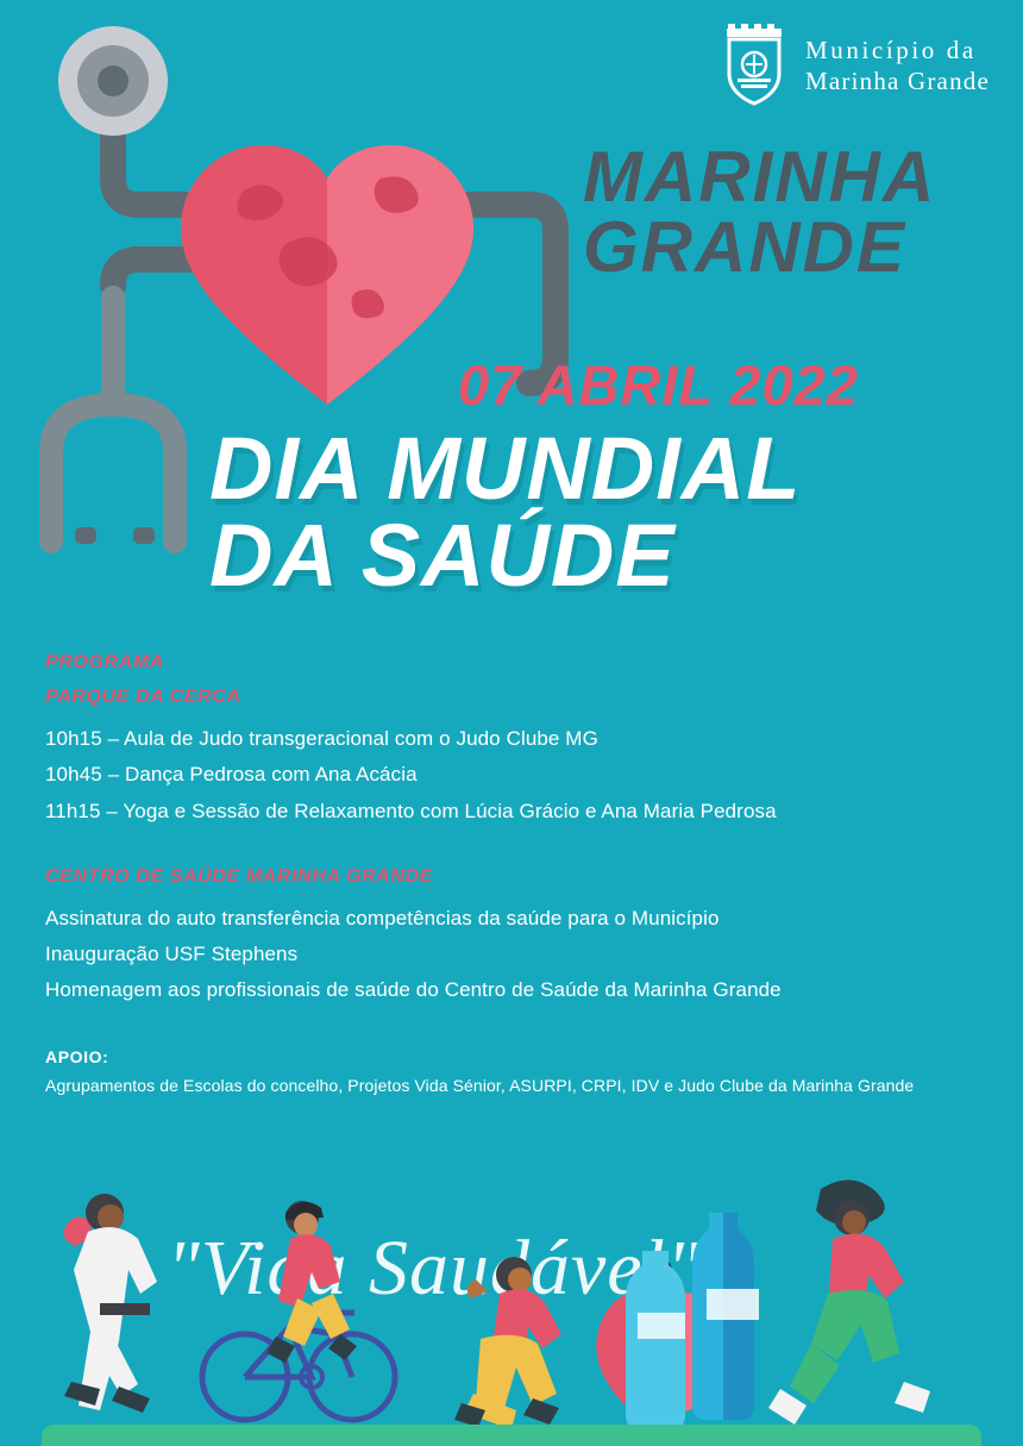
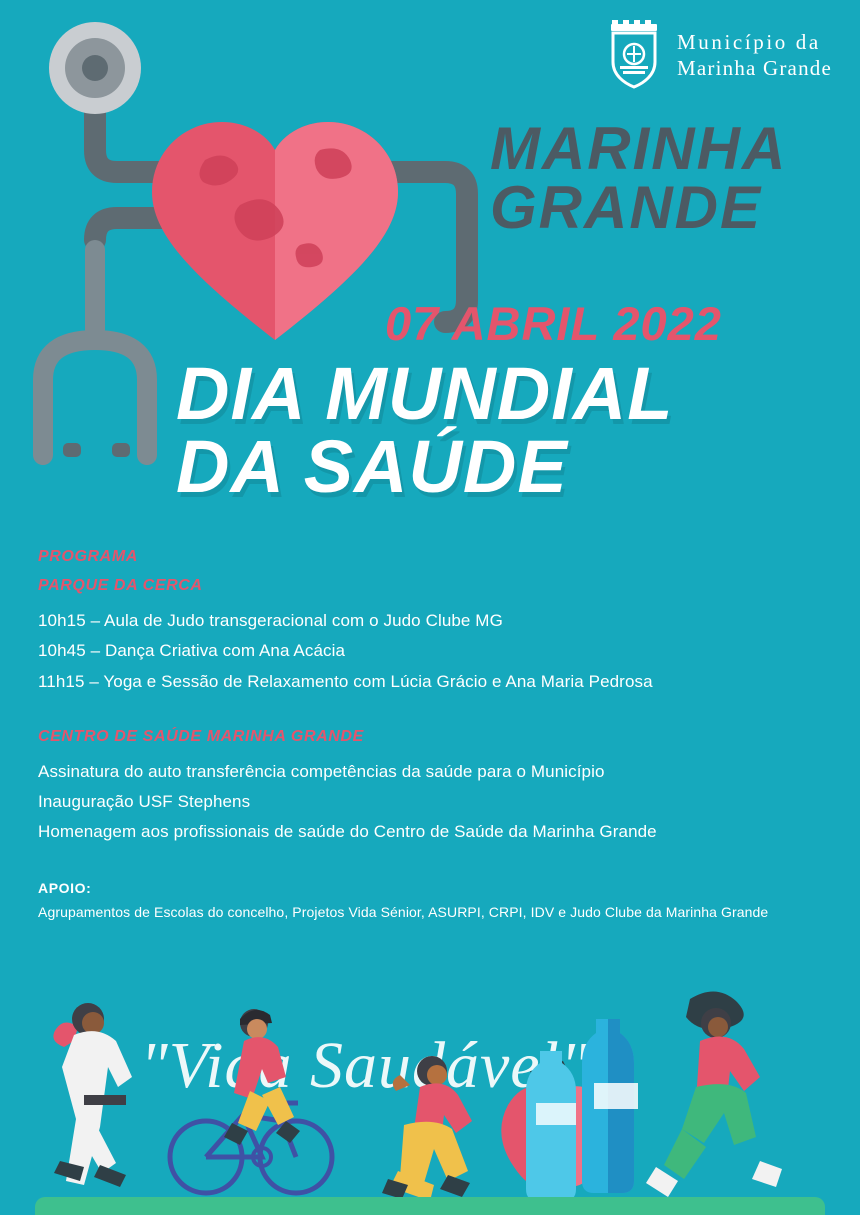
  Município da
  Marinha Grande
  MARINHA
  GRANDE
  07 ABRIL 2022
  DIA MUNDIAL
  DA SAÚDE
  PROGRAMA
  PARQUE DA CERCA
  10h15 – Aula de Judo transgeracional com o Judo Clube MG
- 10h45 – Dança Pedrosa com Ana Acácia
+ 10h45 – Dança Criativa com Ana Acácia
  11h15 – Yoga e Sessão de Relaxamento com Lúcia Grácio e Ana Maria Pedrosa
  CENTRO DE SAÚDE MARINHA GRANDE
  Assinatura do auto transferência competências da saúde para o Município
  Inauguração USF Stephens
  Homenagem aos profissionais de saúde do Centro de Saúde da Marinha Grande
  APOIO:
  Agrupamentos de Escolas do concelho, Projetos Vida Sénior, ASURPI, CRPI, IDV e Judo Clube da Marinha Grande
  "Vi Sauáve"
